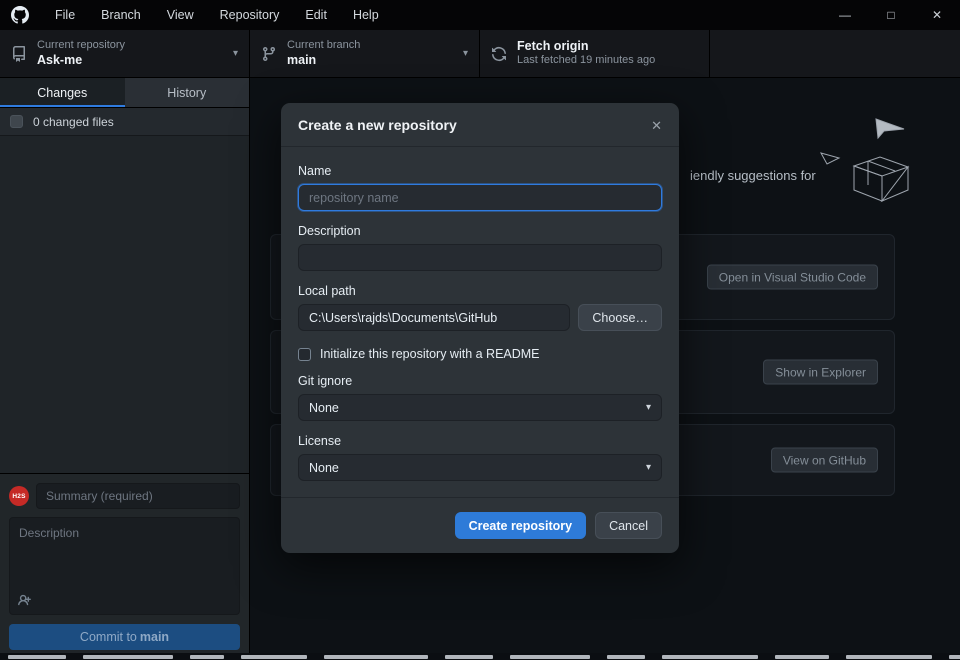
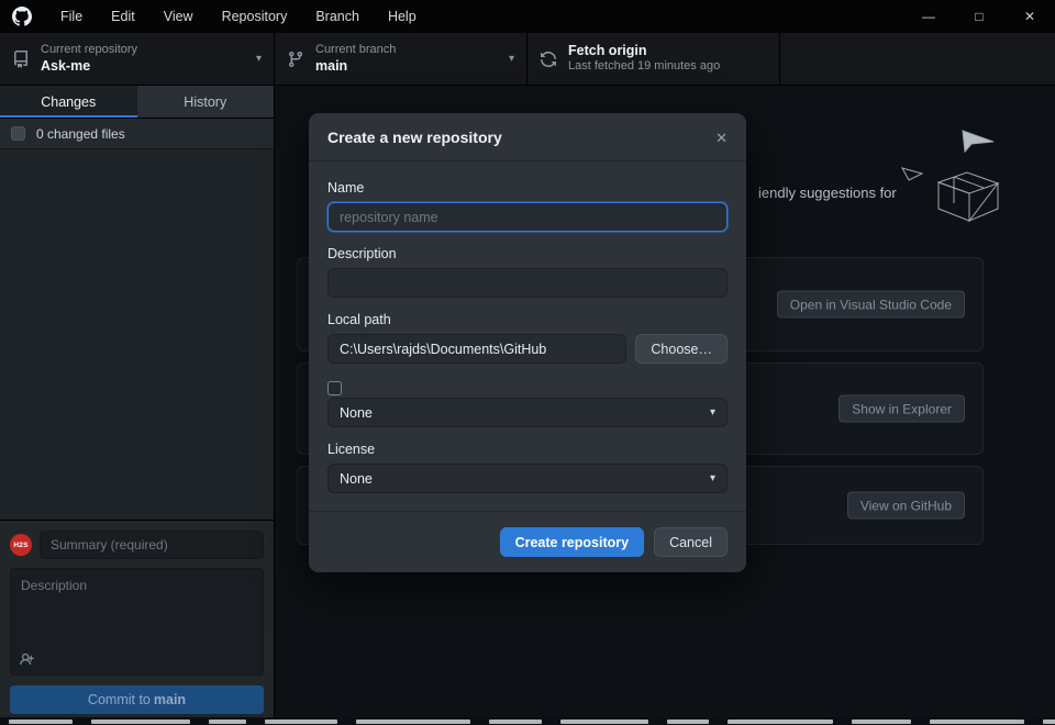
  File
- Branch
+ Edit
  View
  Repository
- Edit
+ Branch
  Help
  —
  □
  ✕
  Current repository
  Ask-me
  ▾
  Current branch
  main
  ▾
  Fetch origin
  Last fetched 19 minutes ago
  iendly suggestions for
  Open in Visual Studio Code
  Show in Explorer
  View on GitHub
  Changes
  History
  0 changed files
  Summary (required)
  Description
  Commit to
  main
  Create a new repository
  ✕
  Name
  repository name
  Description
  Local path
  C:\Users\rajds\Documents\GitHub
  Choose…
- Initialize this repository with a README
- Git ignore
  None
  ▾
  License
  None
  ▾
  Create repository
  Cancel
